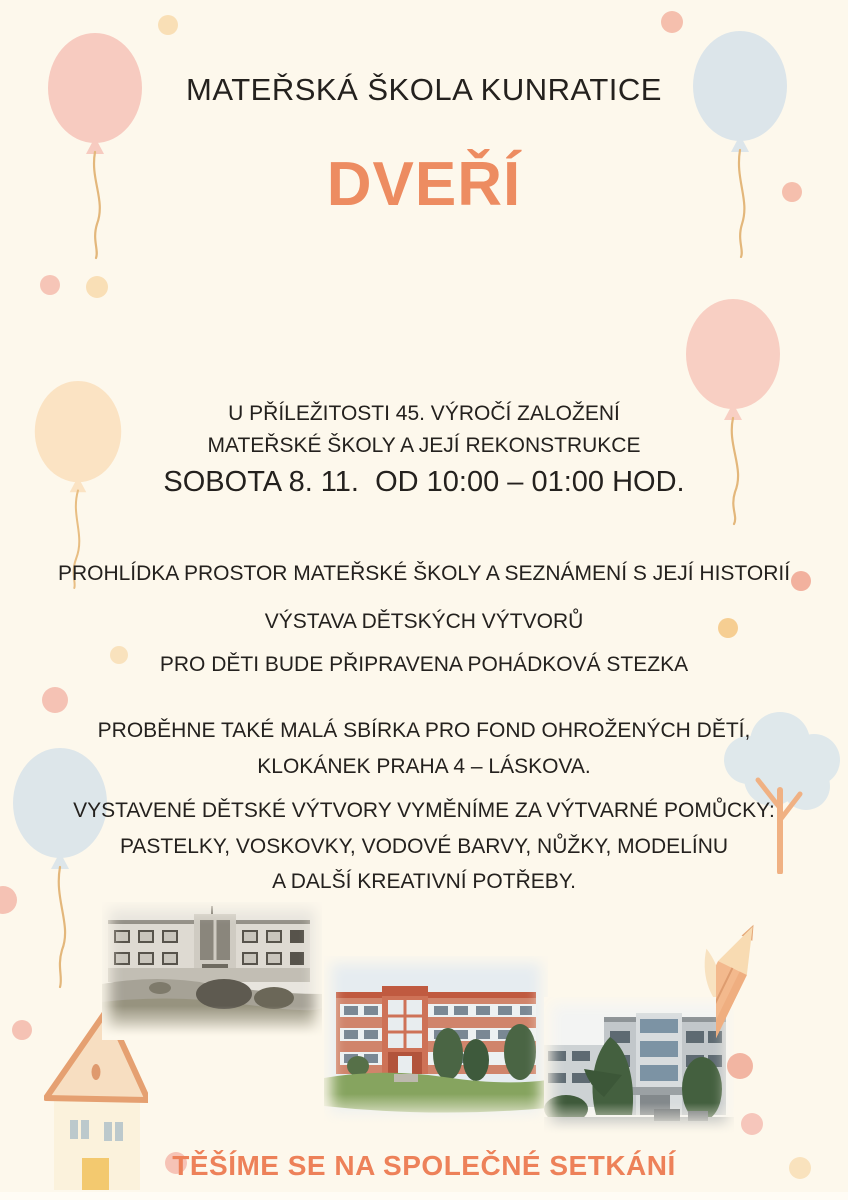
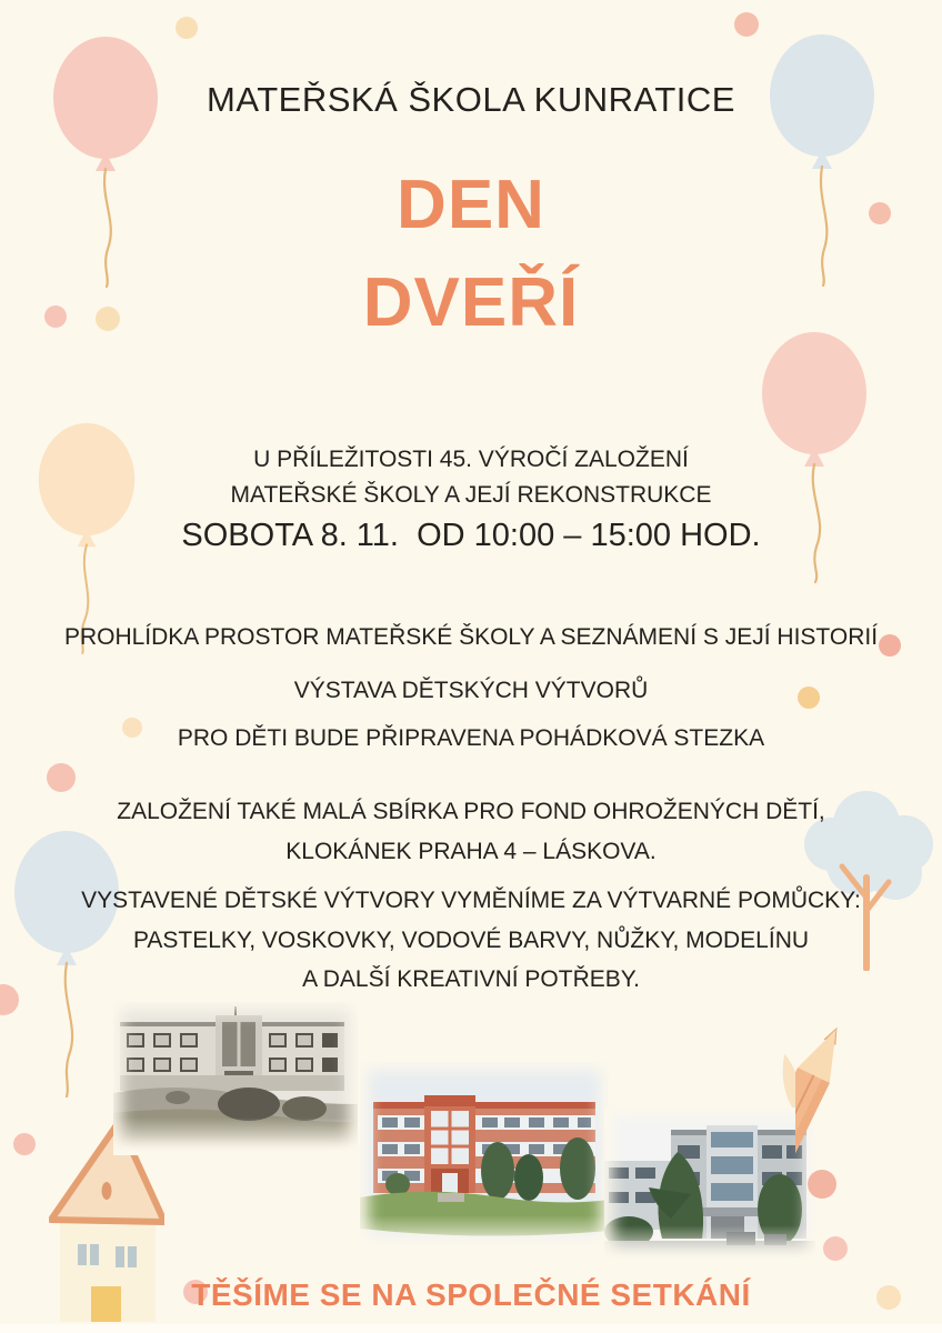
  MATEŘSKÁ ŠKOLA KUNRATICE
+ DEN
  DVEŘÍ
  U PŘÍLEŽITOSTI 45. VÝROČÍ ZALOŽENÍ
  MATEŘSKÉ ŠKOLY A JEJÍ REKONSTRUKCE
- SOBOTA 8. 11. OD 10:00 – 01:00 HOD.
+ SOBOTA 8. 11. OD 10:00 – 15:00 HOD.
  PROHLÍDKA PROSTOR MATEŘSKÉ ŠKOLY A SEZNÁMENÍ S JEJÍ HISTORIÍ
  VÝSTAVA DĚTSKÝCH VÝTVORŮ
  PRO DĚTI BUDE PŘIPRAVENA POHÁDKOVÁ STEZKA
- PROBĚHNE TAKÉ MALÁ SBÍRKA PRO FOND OHROŽENÝCH DĚTÍ,
+ ZALOŽENÍ TAKÉ MALÁ SBÍRKA PRO FOND OHROŽENÝCH DĚTÍ,
  KLOKÁNEK PRAHA 4 – LÁSKOVA.
  VYSTAVENÉ DĚTSKÉ VÝTVORY VYMĚNÍME ZA VÝTVARNÉ POMŮCKY:
  PASTELKY, VOSKOVKY, VODOVÉ BARVY, NŮŽKY, MODELÍNU
  A DALŠÍ KREATIVNÍ POTŘEBY.
  TĚŠÍME SE NA SPOLEČNÉ SETKÁNÍ
